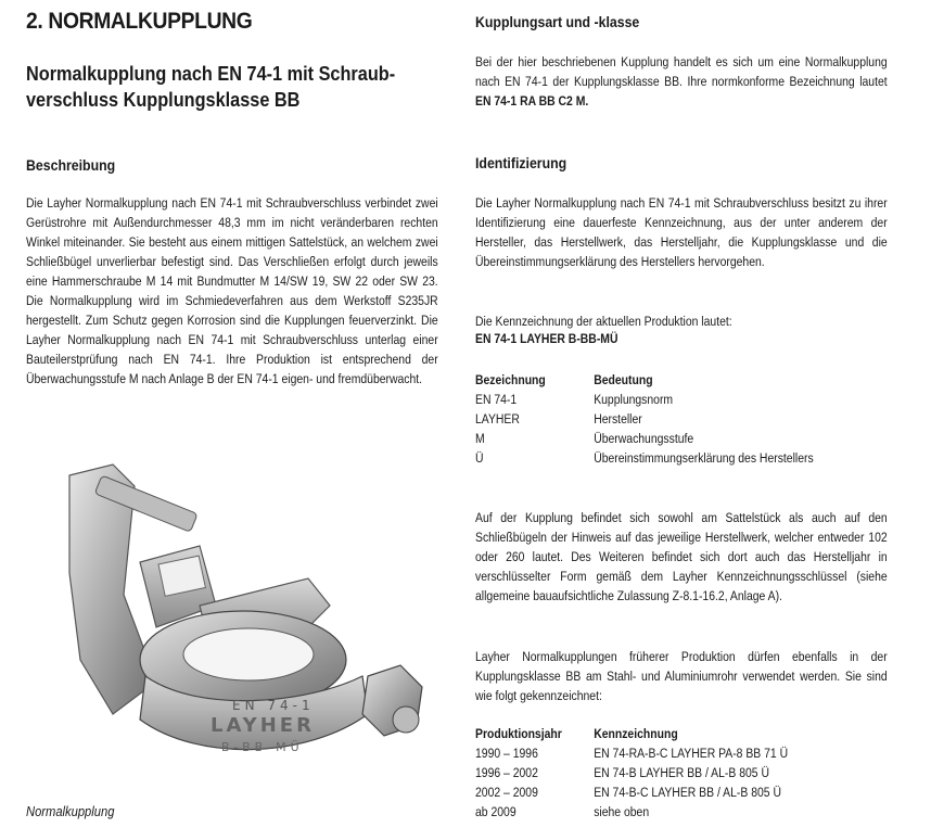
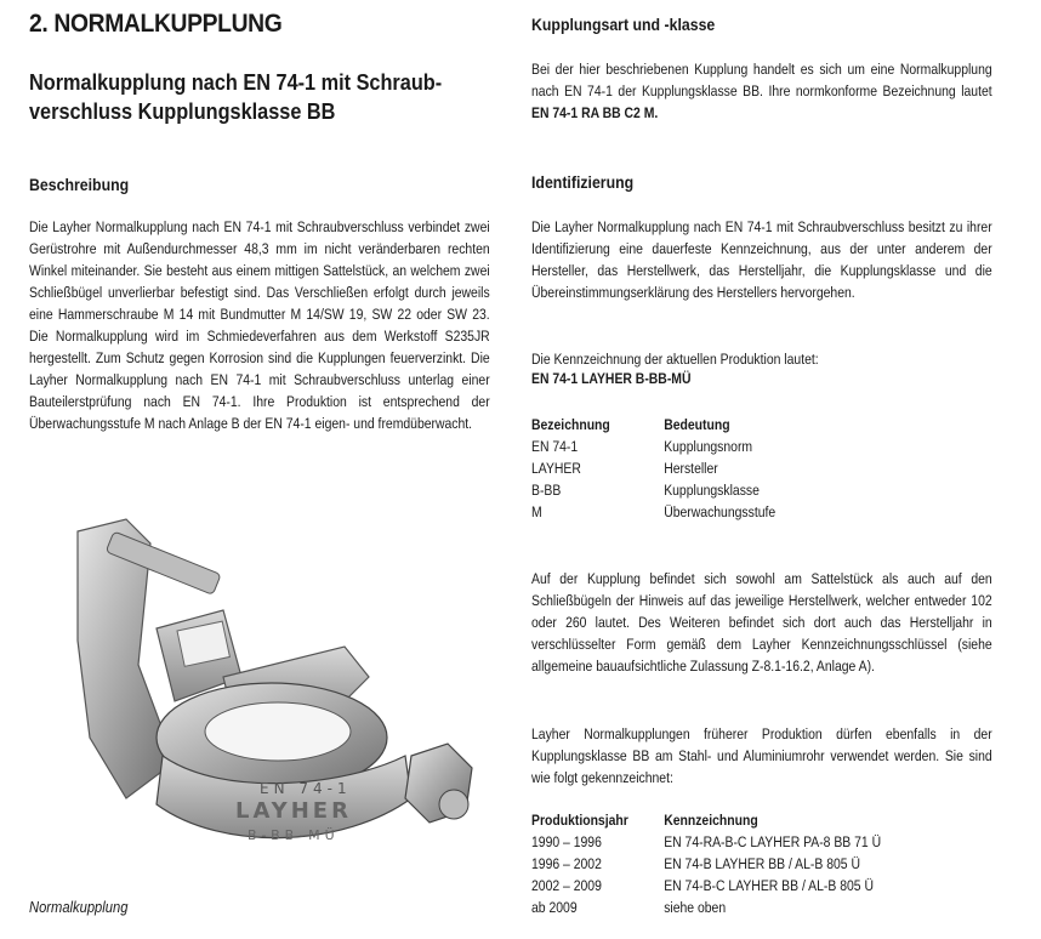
  2. NORMALKUPPLUNG
  Normalkupplung nach EN 74-1 mit Schraub-verschluss Kupplungsklasse BB
  Beschreibung
  Die Layher Normalkupplung nach EN 74-1 mit Schraubverschluss verbindet zwei Gerüstrohre mit Außendurchmesser 48,3 mm im nicht veränderbaren rechten Winkel miteinander. Sie besteht aus einem mittigen Sattelstück, an welchem zwei Schließbügel unverlierbar befestigt sind. Das Verschließen erfolgt durch jeweils eine Hammerschraube M 14 mit Bundmutter M 14/SW 19, SW 22 oder SW 23. Die Normalkupplung wird im Schmiedeverfahren aus dem Werkstoff S235JR hergestellt. Zum Schutz gegen Korrosion sind die Kupplungen feuerverzinkt. Die Layher Normalkupplung nach EN 74-1 mit Schraubverschluss unterlag einer Bauteilerstprüfung nach EN 74-1. Ihre Produktion ist entsprechend der Überwachungsstufe M nach Anlage B der EN 74-1 eigen- und fremdüberwacht.
  EN 74-1
  LAYHER
  B-BB-MÜ
  Normalkupplung
  Kupplungsart und -klasse
  Bei der hier beschriebenen Kupplung handelt es sich um eine Normalkupplung nach EN 74-1 der Kupplungsklasse BB. Ihre normkonforme Bezeichnung lautet EN 74-1 RA BB C2 M.
  Identifizierung
  Die Layher Normalkupplung nach EN 74-1 mit Schraubverschluss besitzt zu ihrer Identifizierung eine dauerfeste Kennzeichnung, aus der unter anderem der Hersteller, das Herstellwerk, das Herstelljahr, die Kupplungsklasse und die Übereinstimmungserklärung des Herstellers hervorgehen.
  Die Kennzeichnung der aktuellen Produktion lautet:
  EN 74-1 LAYHER B-BB-MÜ
  Bezeichnung
  Bedeutung
  EN 74-1
  Kupplungsnorm
  LAYHER
  Hersteller
+ B-BB
+ Kupplungsklasse
  M
  Überwachungsstufe
- Ü
- Übereinstimmungserklärung des Herstellers
  Auf der Kupplung befindet sich sowohl am Sattelstück als auch auf den Schließbügeln der Hinweis auf das jeweilige Herstellwerk, welcher entweder 102 oder 260 lautet. Des Weiteren befindet sich dort auch das Herstelljahr in verschlüsselter Form gemäß dem Layher Kennzeichnungsschlüssel (siehe allgemeine bauaufsichtliche Zulassung Z-8.1-16.2, Anlage A).
  Layher Normalkupplungen früherer Produktion dürfen ebenfalls in der Kupplungsklasse BB am Stahl- und Aluminiumrohr verwendet werden. Sie sind wie folgt gekennzeichnet:
  Produktionsjahr
  Kennzeichnung
  1990 – 1996
  EN 74-RA-B-C LAYHER PA-8 BB 71 Ü
  1996 – 2002
  EN 74-B LAYHER BB / AL-B 805 Ü
  2002 – 2009
  EN 74-B-C LAYHER BB / AL-B 805 Ü
  ab 2009
  siehe oben
